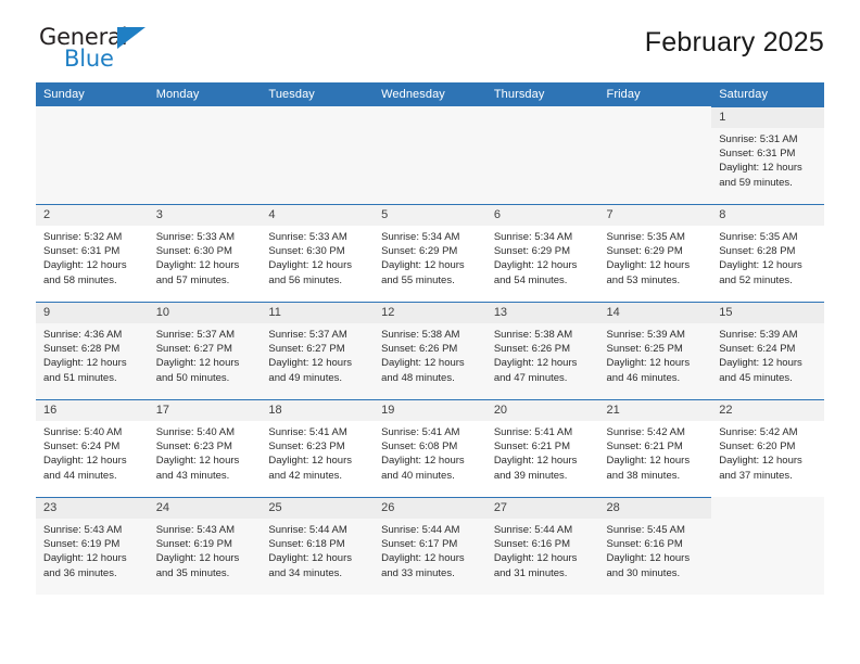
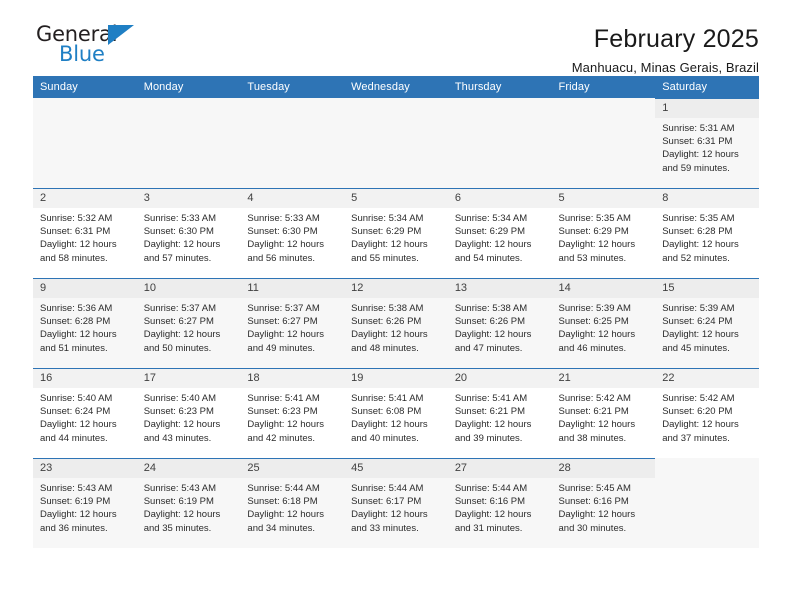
  General
  Blue
  February 2025
+ Manhuacu, Minas Gerais, Brazil
  Sunday	Monday	Tuesday	Wednesday	Thursday	Friday	Saturday
  						1Sunrise: 5:31 AMSunset: 6:31 PMDaylight: 12 hoursand 59 minutes.
- 2Sunrise: 5:32 AMSunset: 6:31 PMDaylight: 12 hoursand 58 minutes.	3Sunrise: 5:33 AMSunset: 6:30 PMDaylight: 12 hoursand 57 minutes.	4Sunrise: 5:33 AMSunset: 6:30 PMDaylight: 12 hoursand 56 minutes.	5Sunrise: 5:34 AMSunset: 6:29 PMDaylight: 12 hoursand 55 minutes.	6Sunrise: 5:34 AMSunset: 6:29 PMDaylight: 12 hoursand 54 minutes.	7Sunrise: 5:35 AMSunset: 6:29 PMDaylight: 12 hoursand 53 minutes.	8Sunrise: 5:35 AMSunset: 6:28 PMDaylight: 12 hoursand 52 minutes.
+ 2Sunrise: 5:32 AMSunset: 6:31 PMDaylight: 12 hoursand 58 minutes.	3Sunrise: 5:33 AMSunset: 6:30 PMDaylight: 12 hoursand 57 minutes.	4Sunrise: 5:33 AMSunset: 6:30 PMDaylight: 12 hoursand 56 minutes.	5Sunrise: 5:34 AMSunset: 6:29 PMDaylight: 12 hoursand 55 minutes.	6Sunrise: 5:34 AMSunset: 6:29 PMDaylight: 12 hoursand 54 minutes.	5Sunrise: 5:35 AMSunset: 6:29 PMDaylight: 12 hoursand 53 minutes.	8Sunrise: 5:35 AMSunset: 6:28 PMDaylight: 12 hoursand 52 minutes.
- 9Sunrise: 4:36 AMSunset: 6:28 PMDaylight: 12 hoursand 51 minutes.	10Sunrise: 5:37 AMSunset: 6:27 PMDaylight: 12 hoursand 50 minutes.	11Sunrise: 5:37 AMSunset: 6:27 PMDaylight: 12 hoursand 49 minutes.	12Sunrise: 5:38 AMSunset: 6:26 PMDaylight: 12 hoursand 48 minutes.	13Sunrise: 5:38 AMSunset: 6:26 PMDaylight: 12 hoursand 47 minutes.	14Sunrise: 5:39 AMSunset: 6:25 PMDaylight: 12 hoursand 46 minutes.	15Sunrise: 5:39 AMSunset: 6:24 PMDaylight: 12 hoursand 45 minutes.
+ 9Sunrise: 5:36 AMSunset: 6:28 PMDaylight: 12 hoursand 51 minutes.	10Sunrise: 5:37 AMSunset: 6:27 PMDaylight: 12 hoursand 50 minutes.	11Sunrise: 5:37 AMSunset: 6:27 PMDaylight: 12 hoursand 49 minutes.	12Sunrise: 5:38 AMSunset: 6:26 PMDaylight: 12 hoursand 48 minutes.	13Sunrise: 5:38 AMSunset: 6:26 PMDaylight: 12 hoursand 47 minutes.	14Sunrise: 5:39 AMSunset: 6:25 PMDaylight: 12 hoursand 46 minutes.	15Sunrise: 5:39 AMSunset: 6:24 PMDaylight: 12 hoursand 45 minutes.
  16Sunrise: 5:40 AMSunset: 6:24 PMDaylight: 12 hoursand 44 minutes.	17Sunrise: 5:40 AMSunset: 6:23 PMDaylight: 12 hoursand 43 minutes.	18Sunrise: 5:41 AMSunset: 6:23 PMDaylight: 12 hoursand 42 minutes.	19Sunrise: 5:41 AMSunset: 6:08 PMDaylight: 12 hoursand 40 minutes.	20Sunrise: 5:41 AMSunset: 6:21 PMDaylight: 12 hoursand 39 minutes.	21Sunrise: 5:42 AMSunset: 6:21 PMDaylight: 12 hoursand 38 minutes.	22Sunrise: 5:42 AMSunset: 6:20 PMDaylight: 12 hoursand 37 minutes.
- 23Sunrise: 5:43 AMSunset: 6:19 PMDaylight: 12 hoursand 36 minutes.	24Sunrise: 5:43 AMSunset: 6:19 PMDaylight: 12 hoursand 35 minutes.	25Sunrise: 5:44 AMSunset: 6:18 PMDaylight: 12 hoursand 34 minutes.	26Sunrise: 5:44 AMSunset: 6:17 PMDaylight: 12 hoursand 33 minutes.	27Sunrise: 5:44 AMSunset: 6:16 PMDaylight: 12 hoursand 31 minutes.	28Sunrise: 5:45 AMSunset: 6:16 PMDaylight: 12 hoursand 30 minutes.
+ 23Sunrise: 5:43 AMSunset: 6:19 PMDaylight: 12 hoursand 36 minutes.	24Sunrise: 5:43 AMSunset: 6:19 PMDaylight: 12 hoursand 35 minutes.	25Sunrise: 5:44 AMSunset: 6:18 PMDaylight: 12 hoursand 34 minutes.	45Sunrise: 5:44 AMSunset: 6:17 PMDaylight: 12 hoursand 33 minutes.	27Sunrise: 5:44 AMSunset: 6:16 PMDaylight: 12 hoursand 31 minutes.	28Sunrise: 5:45 AMSunset: 6:16 PMDaylight: 12 hoursand 30 minutes.
